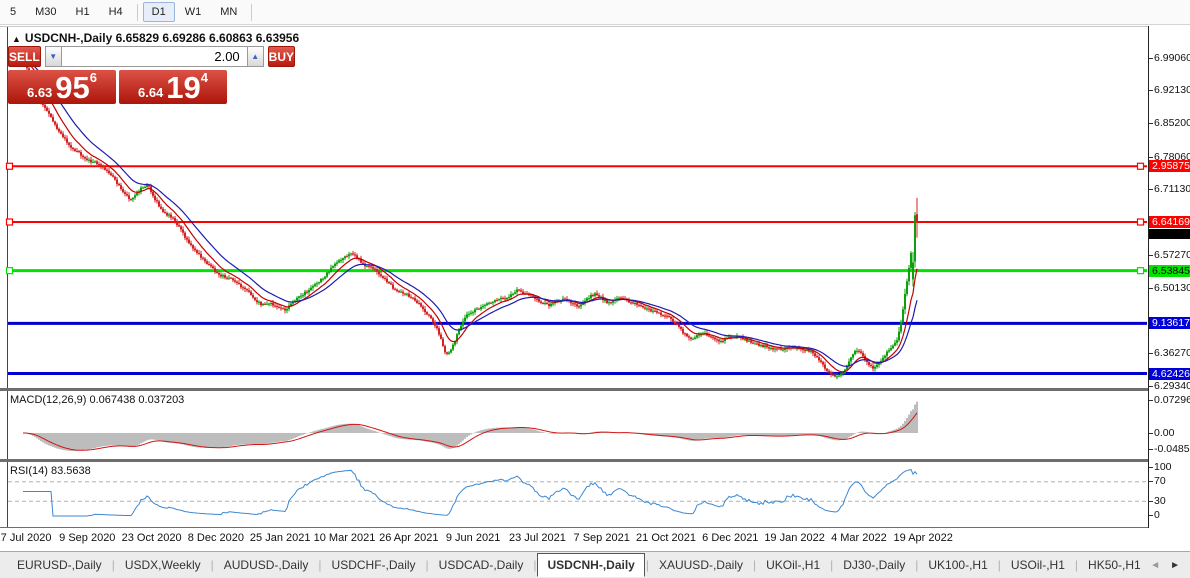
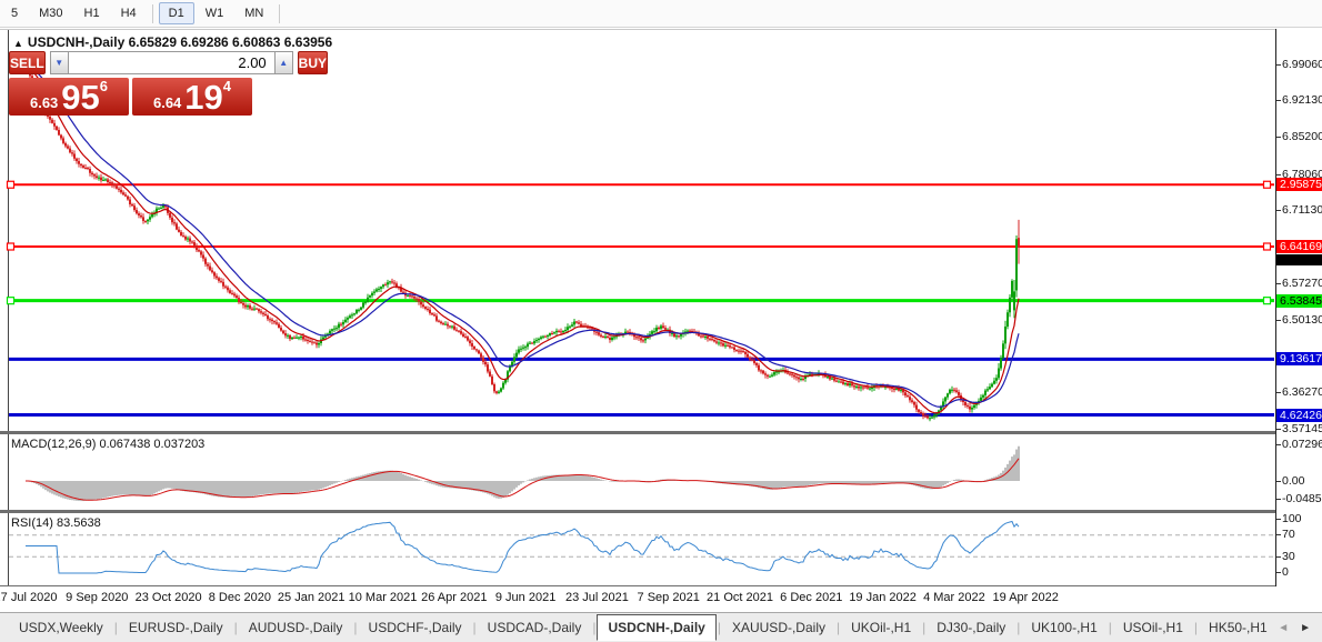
  5
  M30
  H1
  H4
  D1
  W1
  MN
  ▲ USDCNH-,Daily 6.65829 6.69286 6.60863 6.63956
  SELL
  ▼
  2.00
  ▲
  BUY
  6.63
  95
  6
  6.64
  19
  4
  MACD(12,26,9) 0.067438 0.037203
  RSI(14) 83.5638
  6.99060
  6.92130
  6.85200
  6.78060
  6.71130
  6.57270
  6.50130
  6.36270
- 6.29340
+ 3.57145
  2.95875
  6.64169
  6.53845
  9.13617
  4.62426
  6.63956
  0.07296
  0.00
  -0.0485
  100
  70
  30
  0
  7 Jul 2020
  9 Sep 2020
  23 Oct 2020
  8 Dec 2020
  25 Jan 2021
  10 Mar 2021
  26 Apr 2021
  9 Jun 2021
  23 Jul 2021
  7 Sep 2021
  21 Oct 2021
  6 Dec 2021
  19 Jan 2022
  4 Mar 2022
  19 Apr 2022
- EURUSD-,Daily
+ USDX,Weekly
  |
- USDX,Weekly
+ EURUSD-,Daily
  |
  AUDUSD-,Daily
  |
  USDCHF-,Daily
  |
  USDCAD-,Daily
  |
  USDCNH-,Daily
  |
  XAUUSD-,Daily
  |
  UKOil-,H1
  |
  DJ30-,Daily
  |
  UK100-,H1
  |
  USOil-,H1
  |
  HK50-,H1
  ◄
  ►
